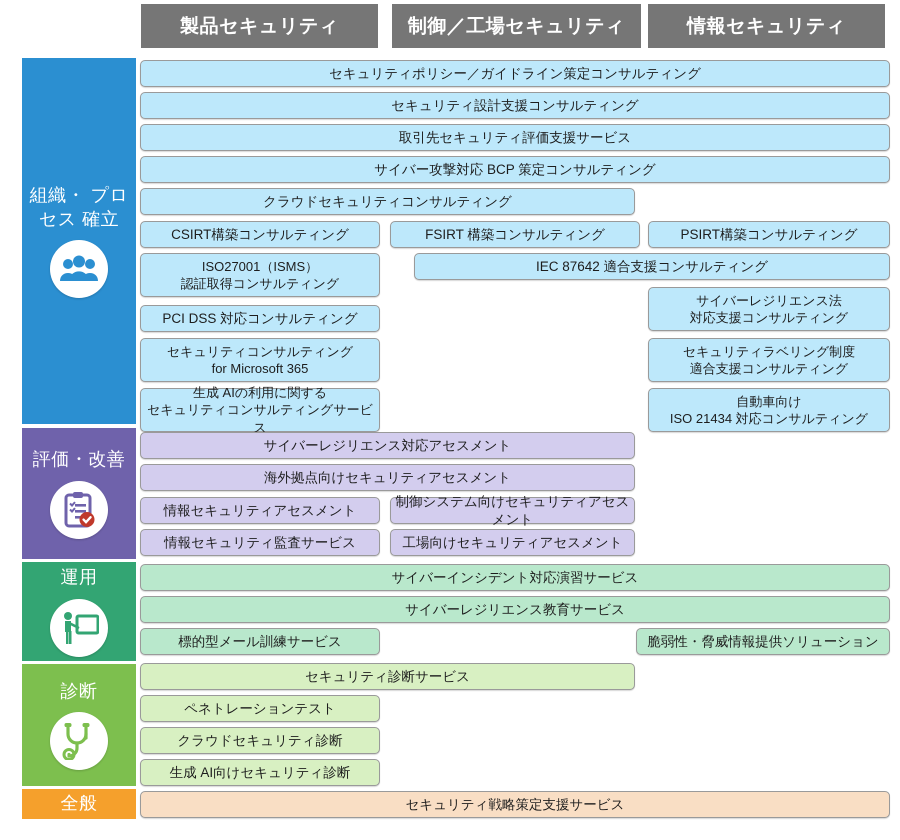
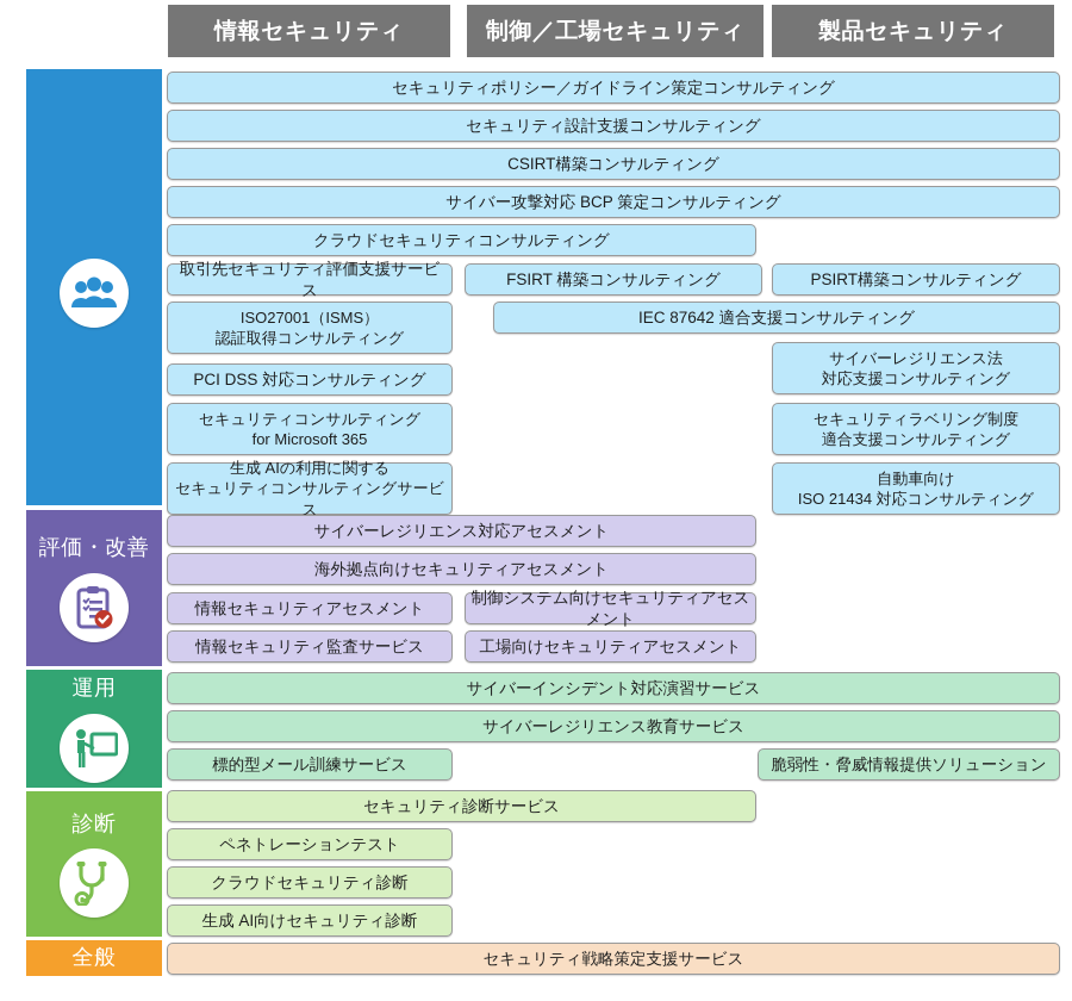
- 製品セキュリティ
+ 情報セキュリティ
  制御／工場セキュリティ
- 情報セキュリティ
+ 製品セキュリティ
- 組織・ プロセス 確立
  評価・改善
  運用
  診断
  全般
  セキュリティポリシー／ガイドライン策定コンサルティング
  セキュリティ設計支援コンサルティング
- 取引先セキュリティ評価支援サービス
+ CSIRT構築コンサルティング
  サイバー攻撃対応 BCP 策定コンサルティング
  クラウドセキュリティコンサルティング
- CSIRT構築コンサルティング
+ 取引先セキュリティ評価支援サービス
  FSIRT 構築コンサルティング
  PSIRT構築コンサルティング
  ISO27001（ISMS）
  認証取得コンサルティング
  IEC 87642 適合支援コンサルティング
  サイバーレジリエンス法
  対応支援コンサルティング
  PCI DSS 対応コンサルティング
  セキュリティコンサルティング
  for Microsoft 365
  セキュリティラベリング制度
  適合支援コンサルティング
  生成 AIの利用に関する
  セキュリティコンサルティングサービス
  自動車向け
  ISO 21434 対応コンサルティング
  サイバーレジリエンス対応アセスメント
  海外拠点向けセキュリティアセスメント
  情報セキュリティアセスメント
  制御システム向けセキュリティアセスメント
  情報セキュリティ監査サービス
  工場向けセキュリティアセスメント
  サイバーインシデント対応演習サービス
  サイバーレジリエンス教育サービス
  標的型メール訓練サービス
  脆弱性・脅威情報提供ソリューション
  セキュリティ診断サービス
  ペネトレーションテスト
  クラウドセキュリティ診断
  生成 AI向けセキュリティ診断
  セキュリティ戦略策定支援サービス
